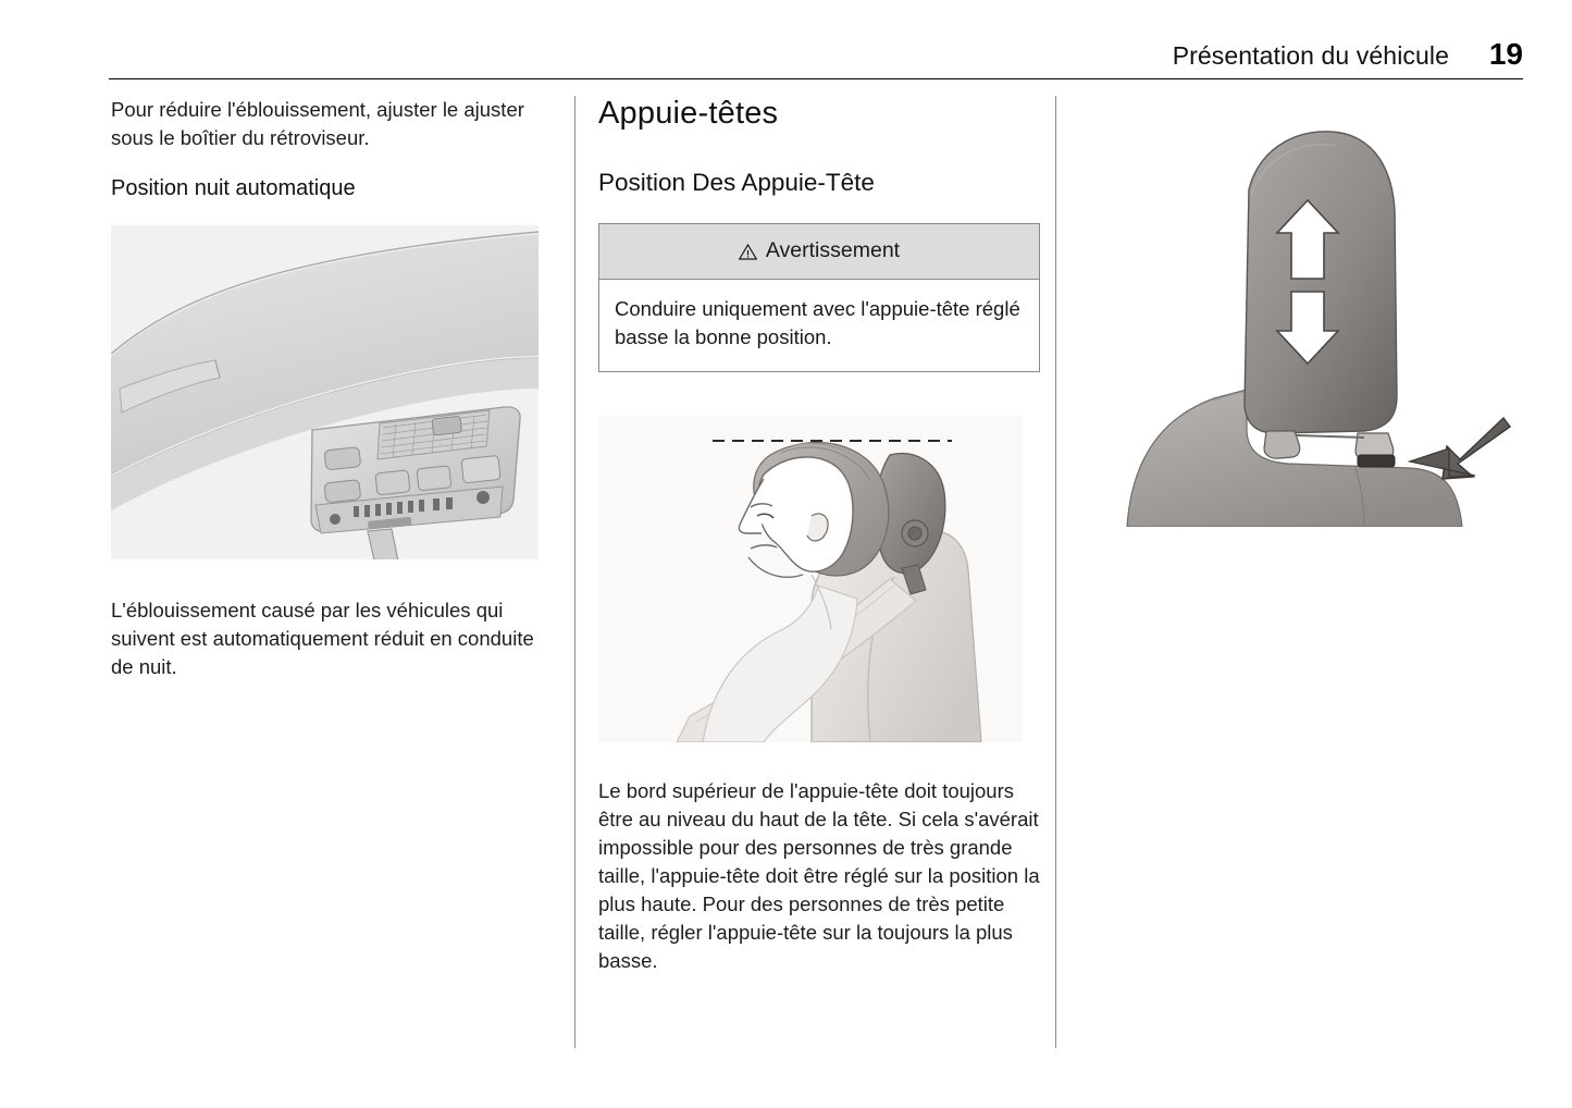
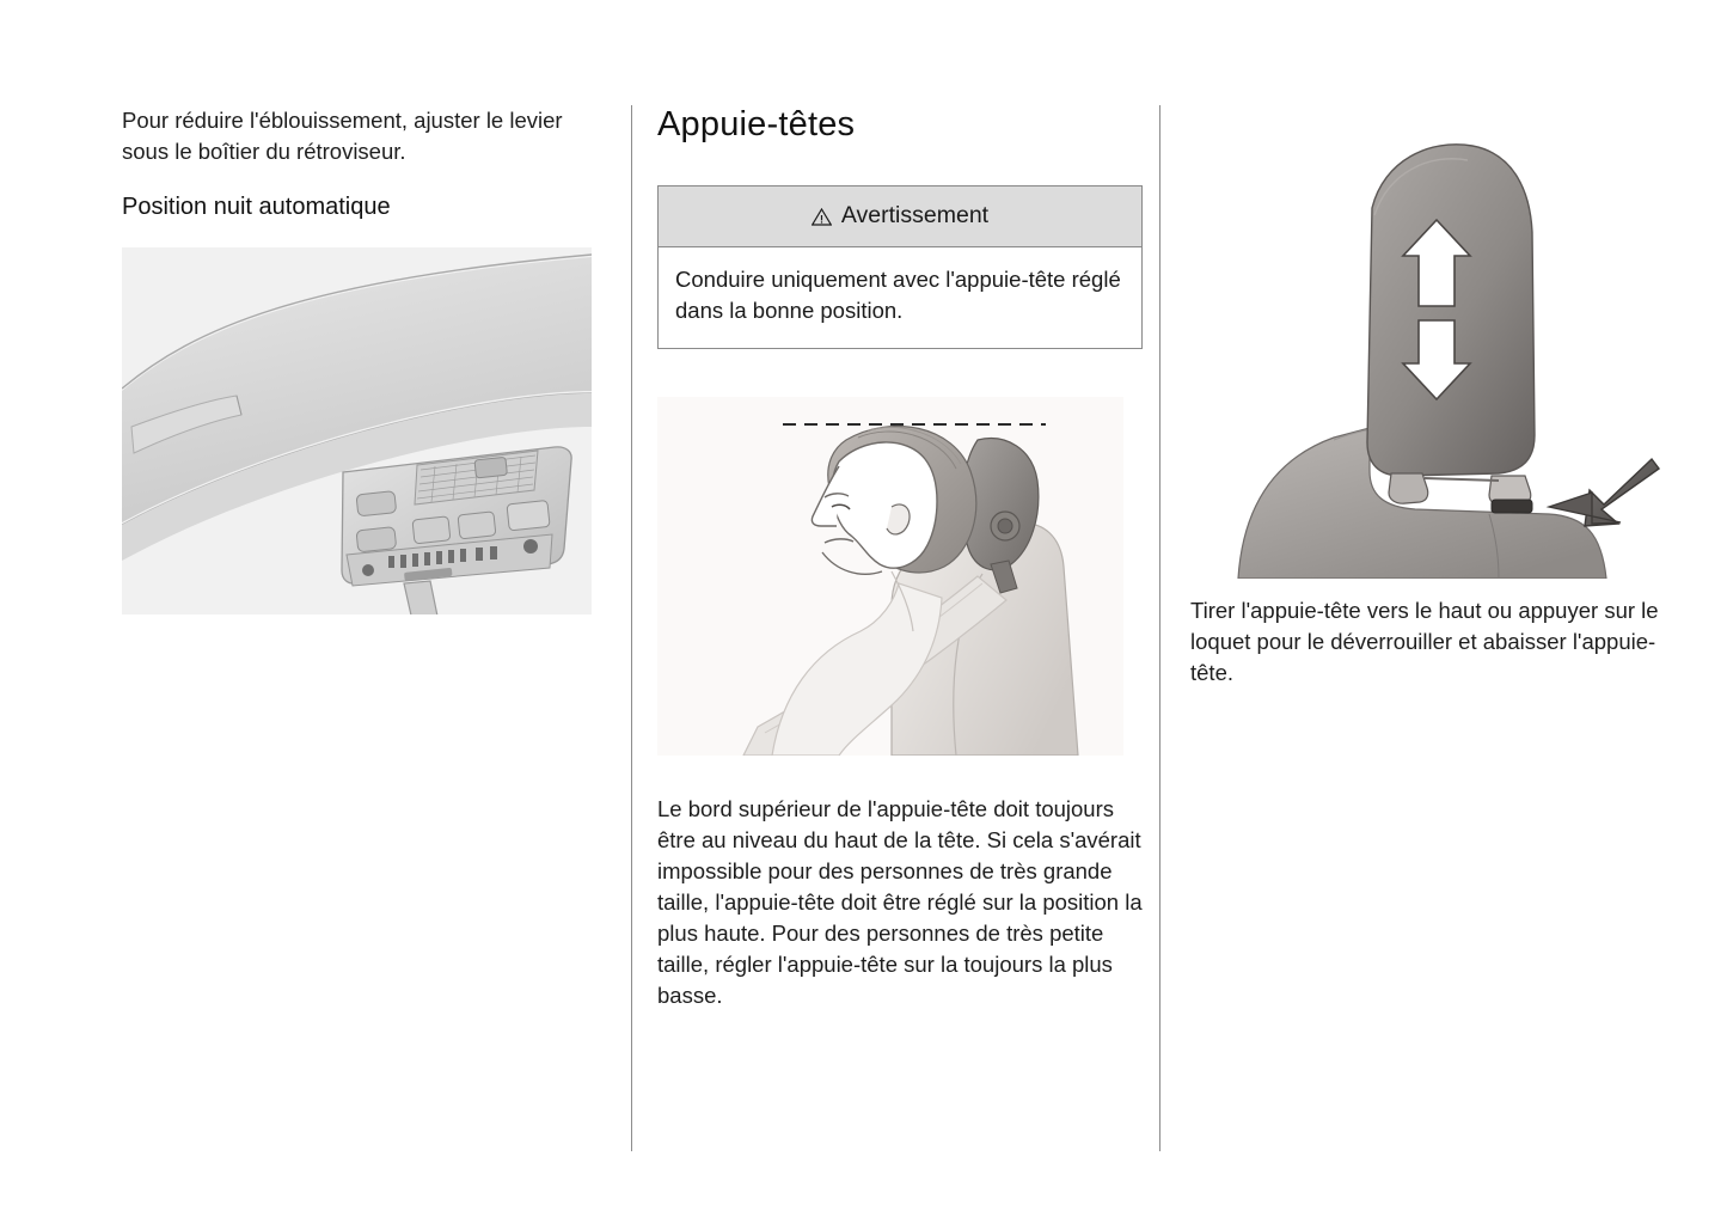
- Présentation du véhicule
- 19
- Pour réduire l'éblouissement, ajuster le ajuster sous le boîtier du rétroviseur.
+ Pour réduire l'éblouissement, ajuster le levier sous le boîtier du rétroviseur.
  Position nuit automatique
- L'éblouissement causé par les véhicules qui suivent est automatiquement réduit en conduite de nuit.
  Appuie-têtes
- Position Des Appuie-Tête
  Avertissement
- Conduire uniquement avec l'appuie-tête réglé basse la bonne position.
+ Conduire uniquement avec l'appuie-tête réglé dans la bonne position.
  Le bord supérieur de l'appuie-tête doit toujours être au niveau du haut de la tête. Si cela s'avérait impossible pour des personnes de très grande taille, l'appuie-tête doit être réglé sur la position la plus haute. Pour des personnes de très petite taille, régler l'appuie-tête sur la toujours la plus basse.
+ Tirer l'appuie-tête vers le haut ou appuyer sur le loquet pour le déverrouiller et abaisser l'appuie-tête.
